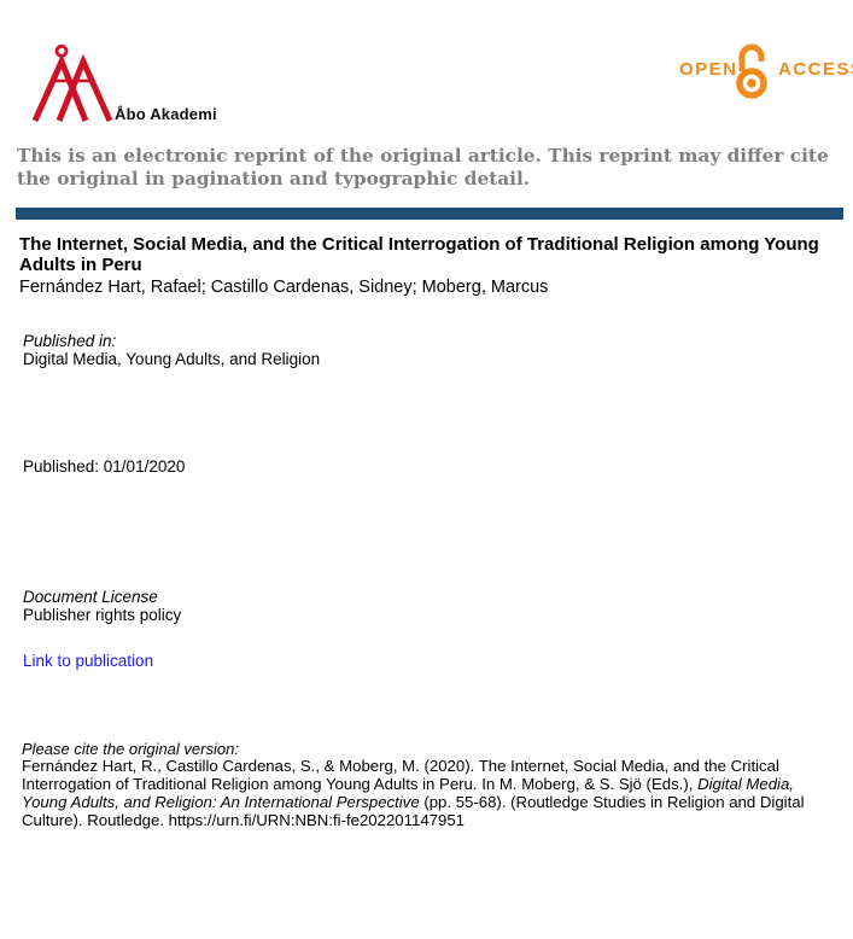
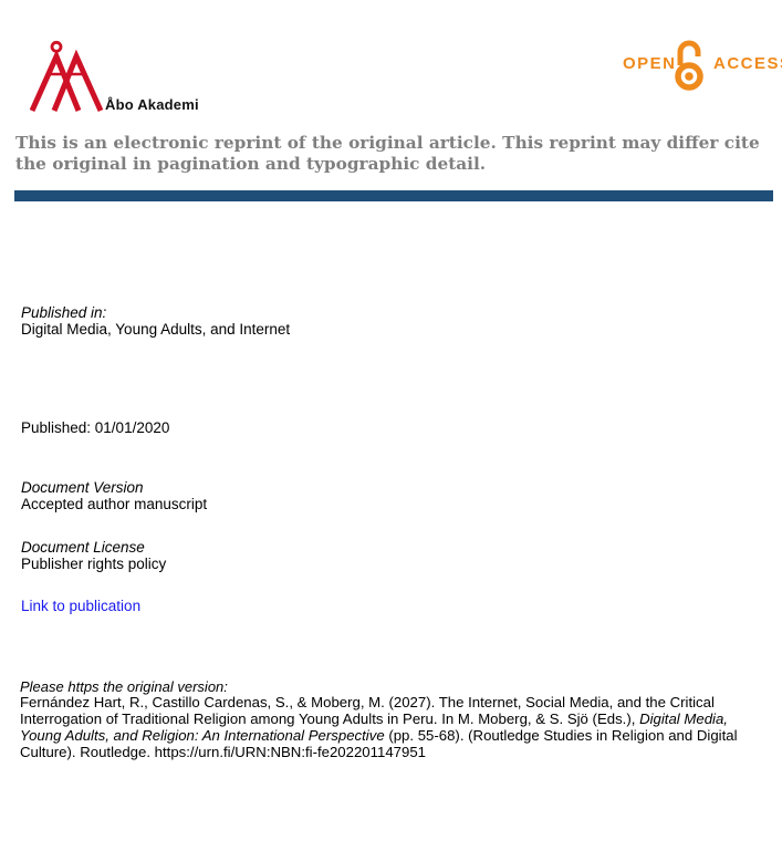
  Åbo Akademi
  OPEN
  ACCES
  This is an electronic reprint of the original article. This reprint may differ cite the original in pagination and typographic detail.
- The Internet, Social Media, and the Critical Interrogation of Traditional Religion among Young Adults in Peru
- Fernández Hart, Rafael; Castillo Cardenas, Sidney; Moberg, Marcus
  Published in:
- Digital Media, Young Adults, and Religion
+ Digital Media, Young Adults, and Internet
  Published: 01/01/2020
+ Document Version
+ Accepted author manuscript
  Document License
  Publisher rights policy
  Link to publication
- Please cite the original version:
+ Please https the original version:
- Fernández Hart, R., Castillo Cardenas, S., & Moberg, M. (2020). The Internet, Social Media, and the Critical Interrogation of Traditional Religion among Young Adults in Peru. In M. Moberg, & S. Sjö (Eds.), Digital Media, Young Adults, and Religion: An International Perspective (pp. 55-68). (Routledge Studies in Religion and Digital Culture). Routledge. https://urn.fi/URN:NBN:fi-fe202201147951
+ Fernández Hart, R., Castillo Cardenas, S., & Moberg, M. (2027). The Internet, Social Media, and the Critical Interrogation of Traditional Religion among Young Adults in Peru. In M. Moberg, & S. Sjö (Eds.), Digital Media, Young Adults, and Religion: An International Perspective (pp. 55-68). (Routledge Studies in Religion and Digital Culture). Routledge. https://urn.fi/URN:NBN:fi-fe202201147951
